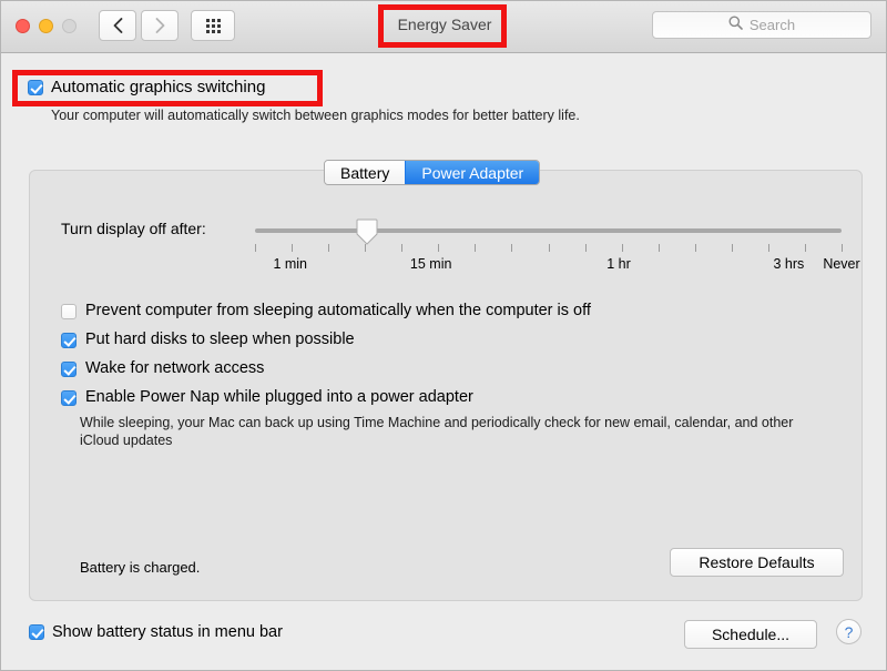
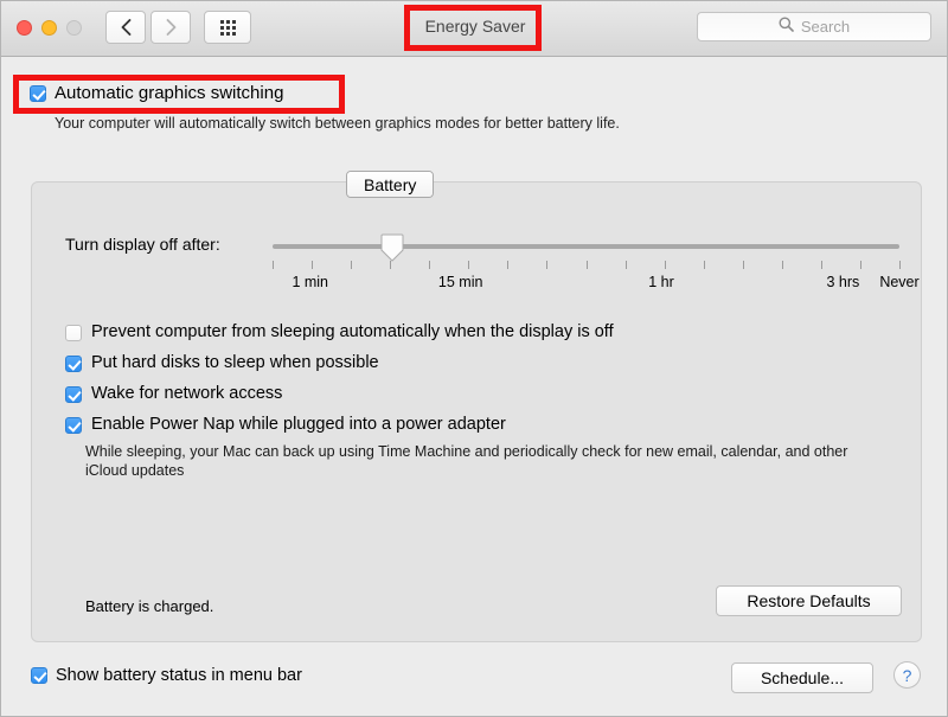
  Energy Saver
  Search
  Automatic graphics switching
  Your computer will automatically switch between graphics modes for better battery life.
  Battery
- Power Adapter
  Turn display off after:
  1 min
  15 min
  1 hr
  3 hrs
  Never
- Prevent computer from sleeping automatically when the computer is off
+ Prevent computer from sleeping automatically when the display is off
  Put hard disks to sleep when possible
  Wake for network access
  Enable Power Nap while plugged into a power adapter
  While sleeping, your Mac can back up using Time Machine and periodically check for new email, calendar, and other iCloud updates
  Battery is charged.
  Restore Defaults
  Show battery status in menu bar
  Schedule...
  ?
